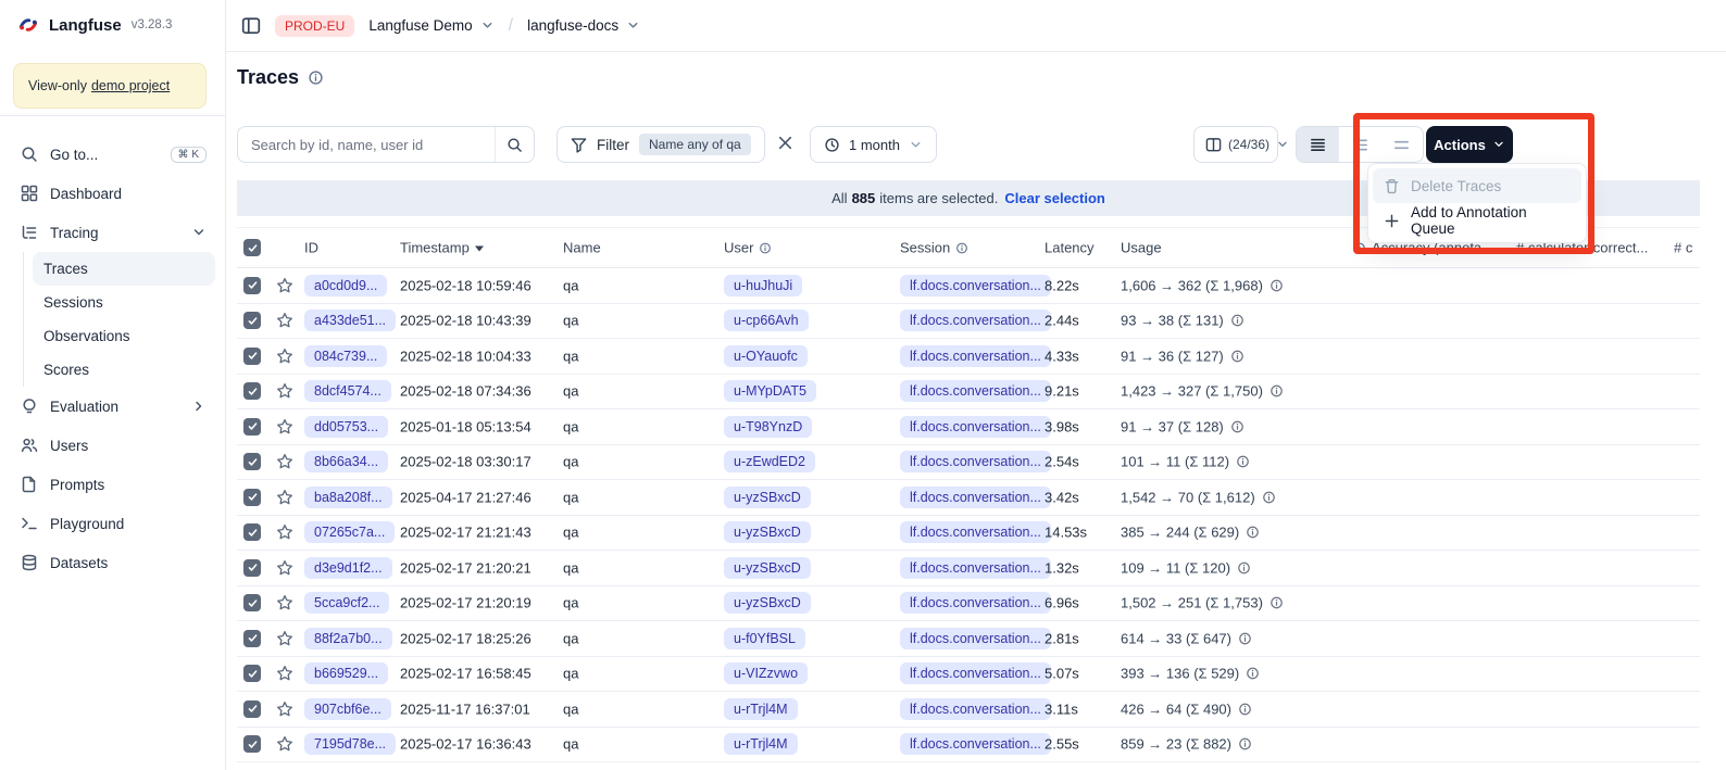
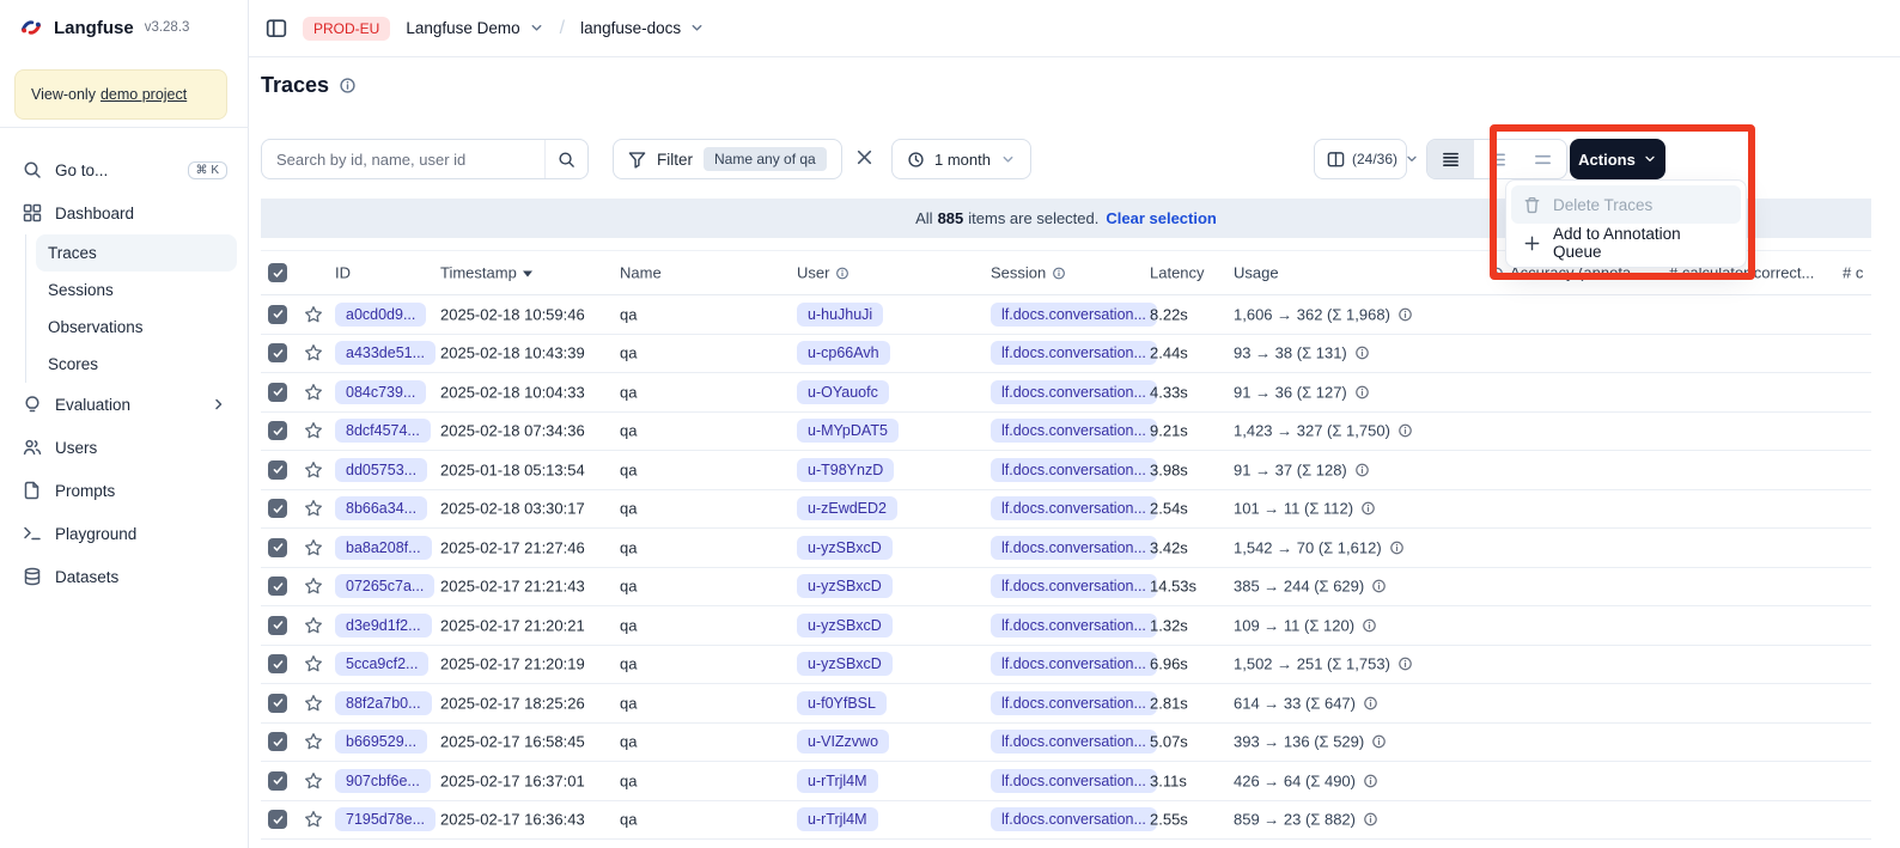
  Langfuse
  v3.28.3
  View-only
  demo project
  Go to...
  ⌘ K
  Dashboard
- Tracing
  Traces
  Sessions
  Observations
  Scores
  Evaluation
  Users
  Prompts
  Playground
  Datasets
  PROD-EU
  Langfuse Demo
  /
  langfuse-docs
  Traces
  Search by id, name, user id
  Filter
  Name any of qa
  1 month
  (24/36)
  Actions
  All
  885
  items are selected.
  Clear selection
  ID
  Timestamp
  Name
  User
  Session
  Latency
  Usage
  Accuracy (annota...
  # calculator-correct...
  # c
  a0cd0d9...
  2025-02-18 10:59:46
  qa
  u-huJhuJi
  lf.docs.conversation...
  8.22s
  1,606 → 362 (Σ 1,968)
  a433de51...
  2025-02-18 10:43:39
  qa
  u-cp66Avh
  lf.docs.conversation...
  2.44s
  93 → 38 (Σ 131)
  084c739...
  2025-02-18 10:04:33
  qa
  u-OYauofc
  lf.docs.conversation...
  4.33s
  91 → 36 (Σ 127)
  8dcf4574...
  2025-02-18 07:34:36
  qa
  u-MYpDAT5
  lf.docs.conversation...
  9.21s
  1,423 → 327 (Σ 1,750)
  dd05753...
  2025-01-18 05:13:54
  qa
  u-T98YnzD
  lf.docs.conversation...
  3.98s
  91 → 37 (Σ 128)
  8b66a34...
  2025-02-18 03:30:17
  qa
  u-zEwdED2
  lf.docs.conversation...
  2.54s
  101 → 11 (Σ 112)
  ba8a208f...
- 2025-04-17 21:27:46
+ 2025-02-17 21:27:46
  qa
  u-yzSBxcD
  lf.docs.conversation...
  3.42s
  1,542 → 70 (Σ 1,612)
  07265c7a...
  2025-02-17 21:21:43
  qa
  u-yzSBxcD
  lf.docs.conversation...
  14.53s
  385 → 244 (Σ 629)
  d3e9d1f2...
  2025-02-17 21:20:21
  qa
  u-yzSBxcD
  lf.docs.conversation...
  1.32s
  109 → 11 (Σ 120)
  5cca9cf2...
  2025-02-17 21:20:19
  qa
  u-yzSBxcD
  lf.docs.conversation...
  6.96s
  1,502 → 251 (Σ 1,753)
  88f2a7b0...
  2025-02-17 18:25:26
  qa
  u-f0YfBSL
  lf.docs.conversation...
  2.81s
  614 → 33 (Σ 647)
  b669529...
  2025-02-17 16:58:45
  qa
  u-VIZzvwo
  lf.docs.conversation...
  5.07s
  393 → 136 (Σ 529)
  907cbf6e...
- 2025-11-17 16:37:01
+ 2025-02-17 16:37:01
  qa
  u-rTrjl4M
  lf.docs.conversation...
  3.11s
  426 → 64 (Σ 490)
  7195d78e...
  2025-02-17 16:36:43
  qa
  u-rTrjl4M
  lf.docs.conversation...
  2.55s
  859 → 23 (Σ 882)
  Delete Traces
  Add to Annotation Queue
